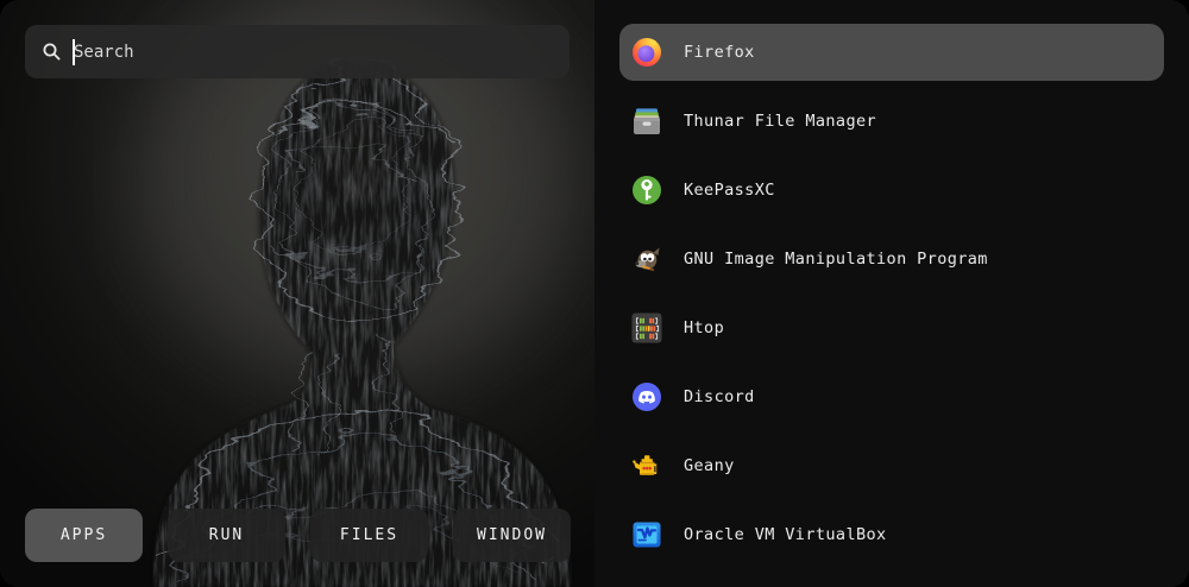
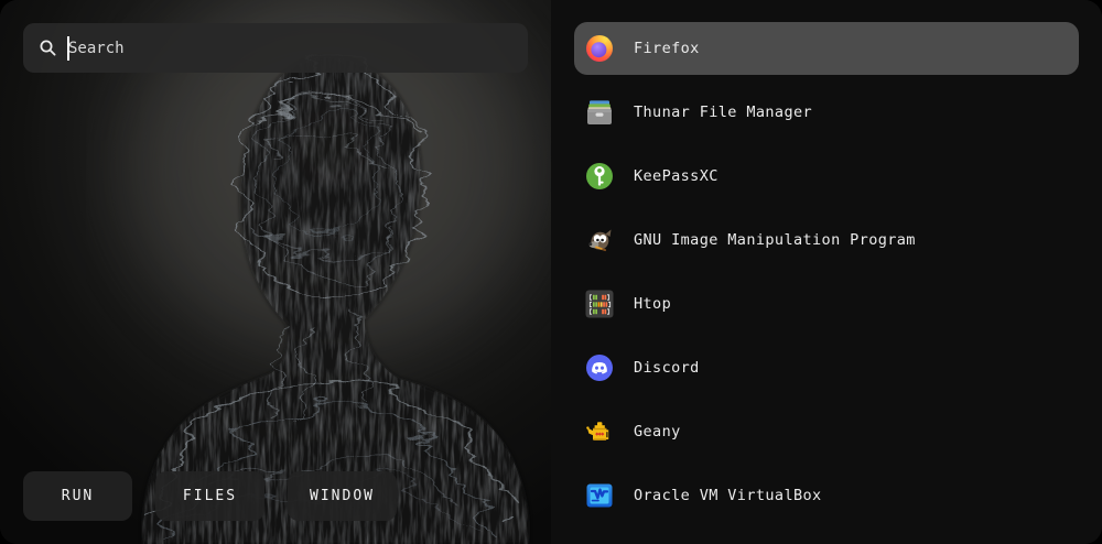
  Search
- APPS
  RUN
  FILES
  WINDOW
  Firefox
  Thunar File Manager
  KeePassXC
  GNU Image Manipulation Program
  Htop
  Discord
  Geany
  Oracle VM VirtualBox
